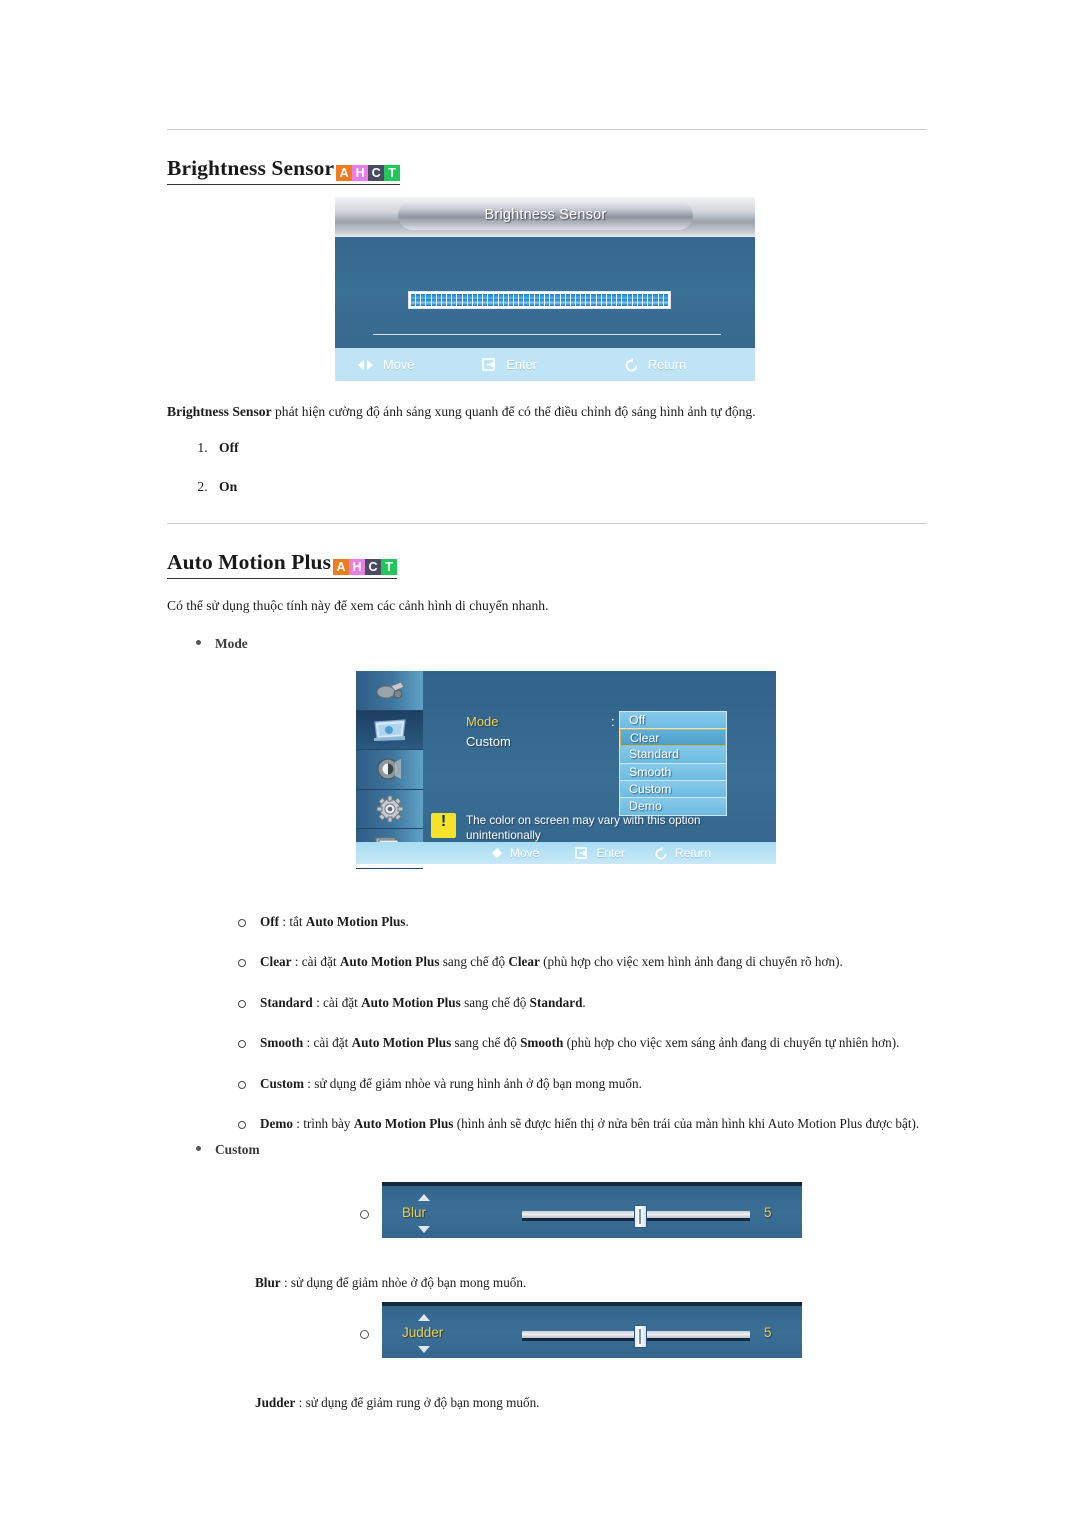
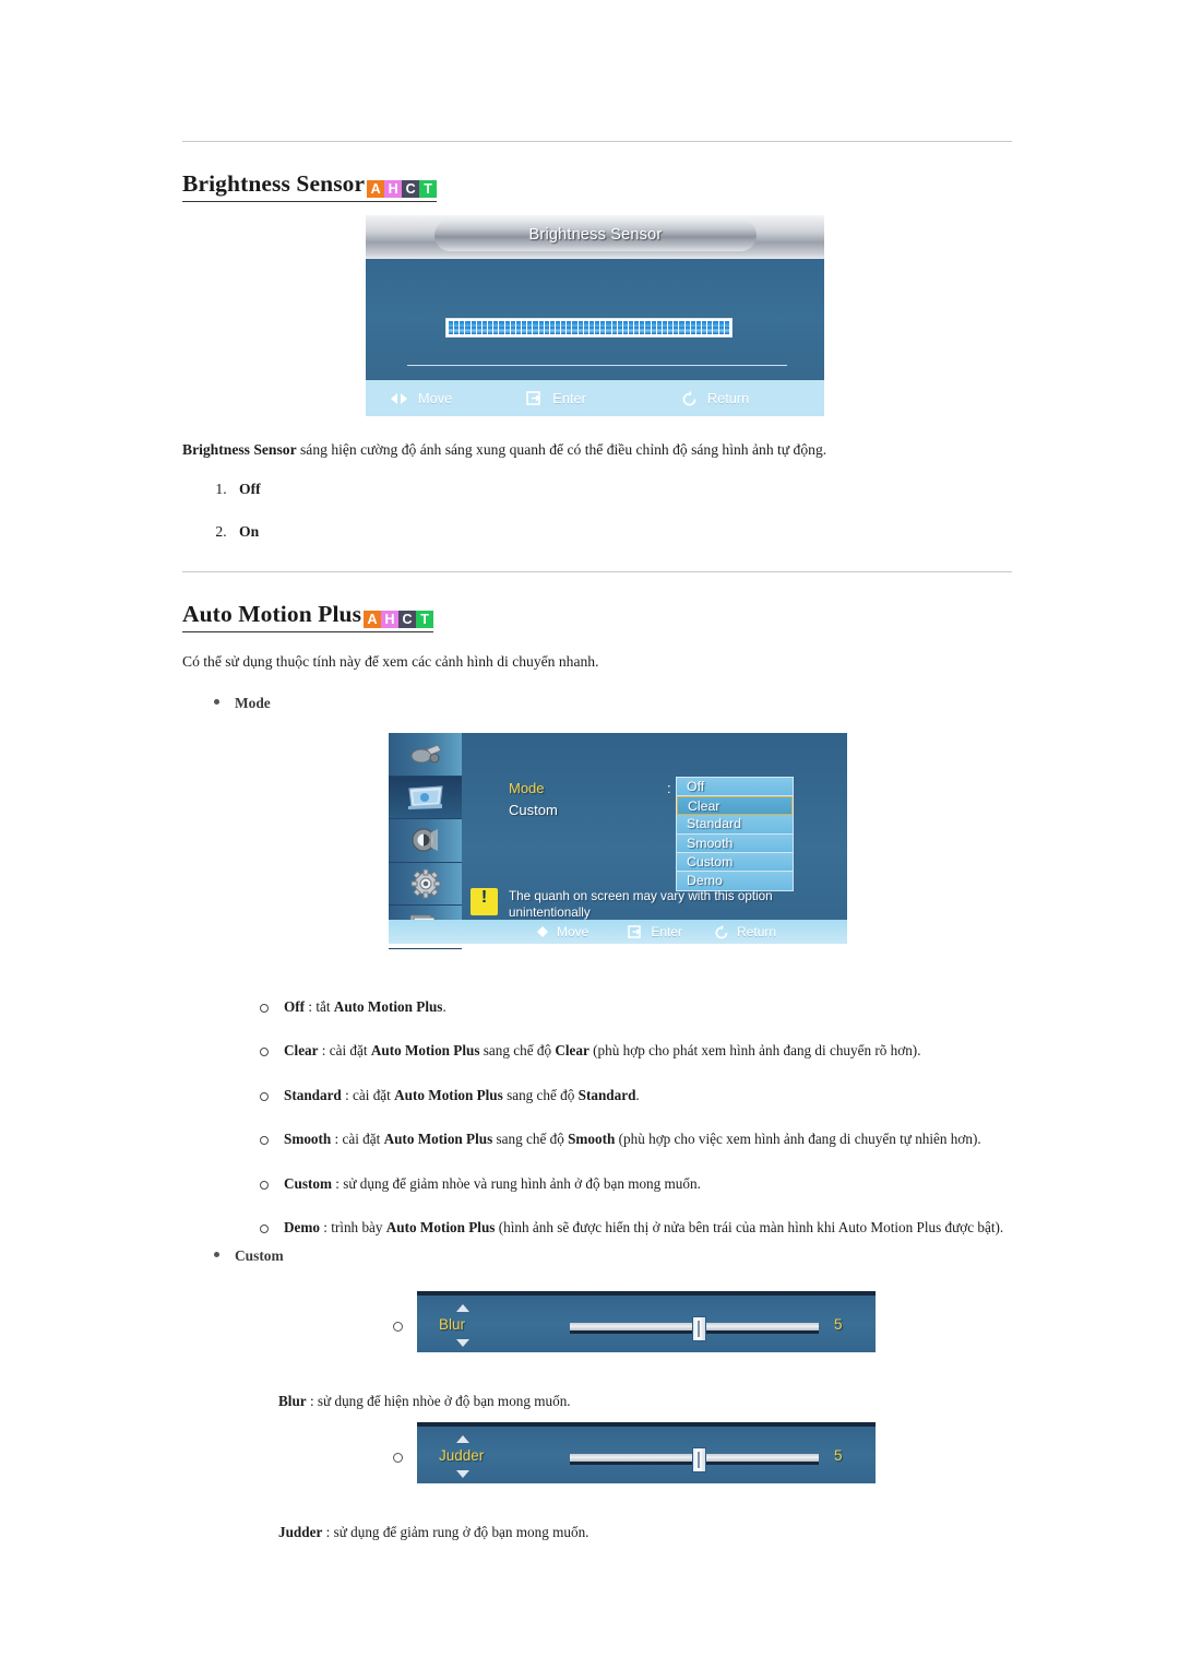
  Brightness Sensor A H C T
  Brightness Sensor
  Move
  Enter
  Return
- Brightness Sensor phát hiện cường độ ánh sáng xung quanh để có thể điều chỉnh độ sáng hình ảnh tự động.
+ Brightness Sensor sáng hiện cường độ ánh sáng xung quanh để có thể điều chỉnh độ sáng hình ảnh tự động.
  Off
  On
  Auto Motion Plus A H C T
  Có thể sử dụng thuộc tính này để xem các cảnh hình di chuyển nhanh.
  Mode
  Mode
  Custom
  :
  Off
  Clear
  Standard
  Smooth
  Custom
  Demo
- The color on screen may vary with this option unintentionally
+ The quanh on screen may vary with this option unintentionally
  Move
  Enter
  Return
  Off : tắt Auto Motion Plus.
- Clear : cài đặt Auto Motion Plus sang chế độ Clear (phù hợp cho việc xem hình ảnh đang di chuyển rõ hơn).
+ Clear : cài đặt Auto Motion Plus sang chế độ Clear (phù hợp cho phát xem hình ảnh đang di chuyển rõ hơn).
  Standard : cài đặt Auto Motion Plus sang chế độ Standard.
- Smooth : cài đặt Auto Motion Plus sang chế độ Smooth (phù hợp cho việc xem sáng ảnh đang di chuyển tự nhiên hơn).
+ Smooth : cài đặt Auto Motion Plus sang chế độ Smooth (phù hợp cho việc xem hình ảnh đang di chuyển tự nhiên hơn).
  Custom : sử dụng để giảm nhòe và rung hình ảnh ở độ bạn mong muốn.
  Demo : trình bày Auto Motion Plus (hình ảnh sẽ được hiển thị ở nửa bên trái của màn hình khi Auto Motion Plus được bật).
  Custom
  Blur
  5
- Blur : sử dụng để giảm nhòe ở độ bạn mong muốn.
+ Blur : sử dụng để hiện nhòe ở độ bạn mong muốn.
  Judder
  5
  Judder : sử dụng để giảm rung ở độ bạn mong muốn.
